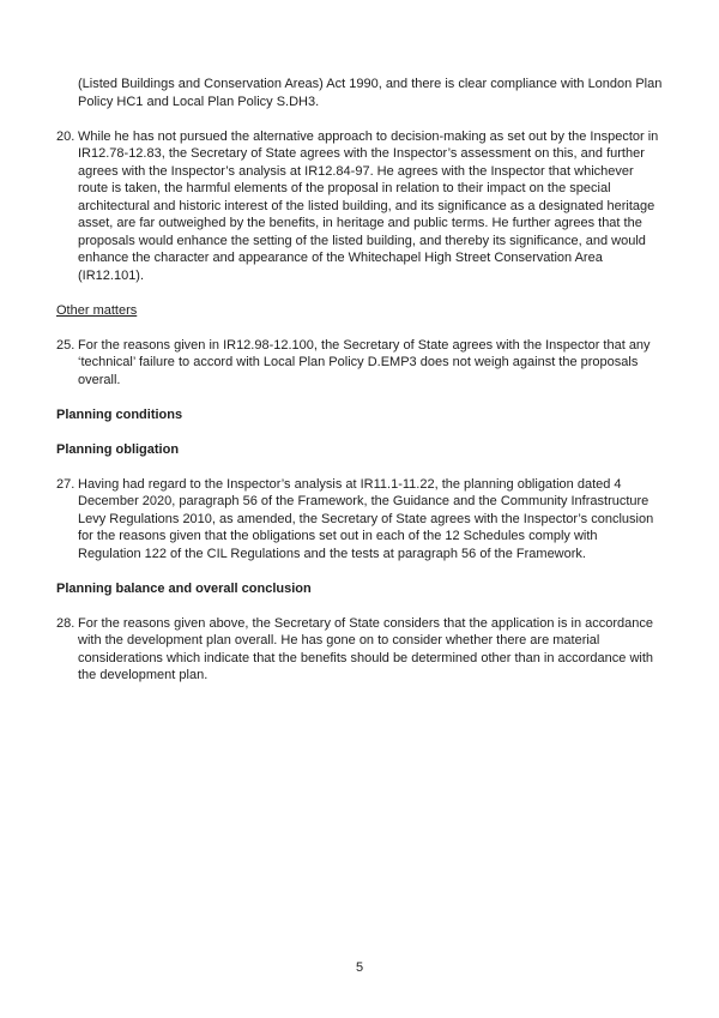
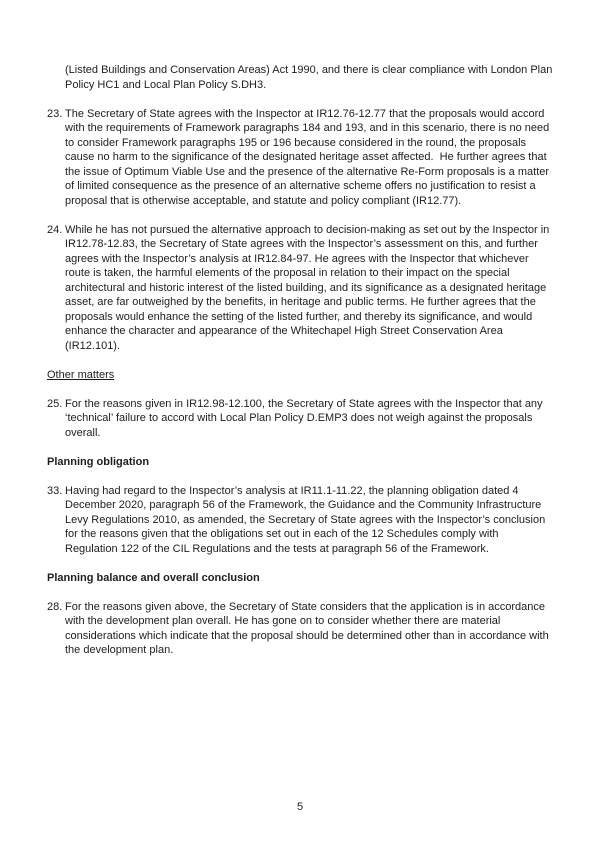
  (Listed Buildings and Conservation Areas) Act 1990, and there is clear compliance with London Plan Policy HC1 and Local Plan Policy S.DH3.
+ 23.
+ The Secretary of State agrees with the Inspector at IR12.76-12.77 that the proposals would accord with the requirements of Framework paragraphs 184 and 193, and in this scenario, there is no need to consider Framework paragraphs 195 or 196 because considered in the round, the proposals cause no harm to the significance of the designated heritage asset affected. He further agrees that the issue of Optimum Viable Use and the presence of the alternative Re-Form proposals is a matter of limited consequence as the presence of an alternative scheme offers no justification to resist a proposal that is otherwise acceptable, and statute and policy compliant (IR12.77).
- 20.
+ 24.
- While he has not pursued the alternative approach to decision-making as set out by the Inspector in IR12.78-12.83, the Secretary of State agrees with the Inspector’s assessment on this, and further agrees with the Inspector’s analysis at IR12.84-97. He agrees with the Inspector that whichever route is taken, the harmful elements of the proposal in relation to their impact on the special architectural and historic interest of the listed building, and its significance as a designated heritage asset, are far outweighed by the benefits, in heritage and public terms. He further agrees that the proposals would enhance the setting of the listed building, and thereby its significance, and would enhance the character and appearance of the Whitechapel High Street Conservation Area (IR12.101).
+ While he has not pursued the alternative approach to decision-making as set out by the Inspector in IR12.78-12.83, the Secretary of State agrees with the Inspector’s assessment on this, and further agrees with the Inspector’s analysis at IR12.84-97. He agrees with the Inspector that whichever route is taken, the harmful elements of the proposal in relation to their impact on the special architectural and historic interest of the listed building, and its significance as a designated heritage asset, are far outweighed by the benefits, in heritage and public terms. He further agrees that the proposals would enhance the setting of the listed further, and thereby its significance, and would enhance the character and appearance of the Whitechapel High Street Conservation Area (IR12.101).
  Other matters
  25.
  For the reasons given in IR12.98-12.100, the Secretary of State agrees with the Inspector that any ‘technical’ failure to accord with Local Plan Policy D.EMP3 does not weigh against the proposals overall.
- Planning conditions
  Planning obligation
- 27.
+ 33.
  Having had regard to the Inspector’s analysis at IR11.1-11.22, the planning obligation dated 4 December 2020, paragraph 56 of the Framework, the Guidance and the Community Infrastructure Levy Regulations 2010, as amended, the Secretary of State agrees with the Inspector’s conclusion for the reasons given that the obligations set out in each of the 12 Schedules comply with Regulation 122 of the CIL Regulations and the tests at paragraph 56 of the Framework.
  Planning balance and overall conclusion
  28.
- For the reasons given above, the Secretary of State considers that the application is in accordance with the development plan overall. He has gone on to consider whether there are material considerations which indicate that the benefits should be determined other than in accordance with the development plan.
+ For the reasons given above, the Secretary of State considers that the application is in accordance with the development plan overall. He has gone on to consider whether there are material considerations which indicate that the proposal should be determined other than in accordance with the development plan.
  5
